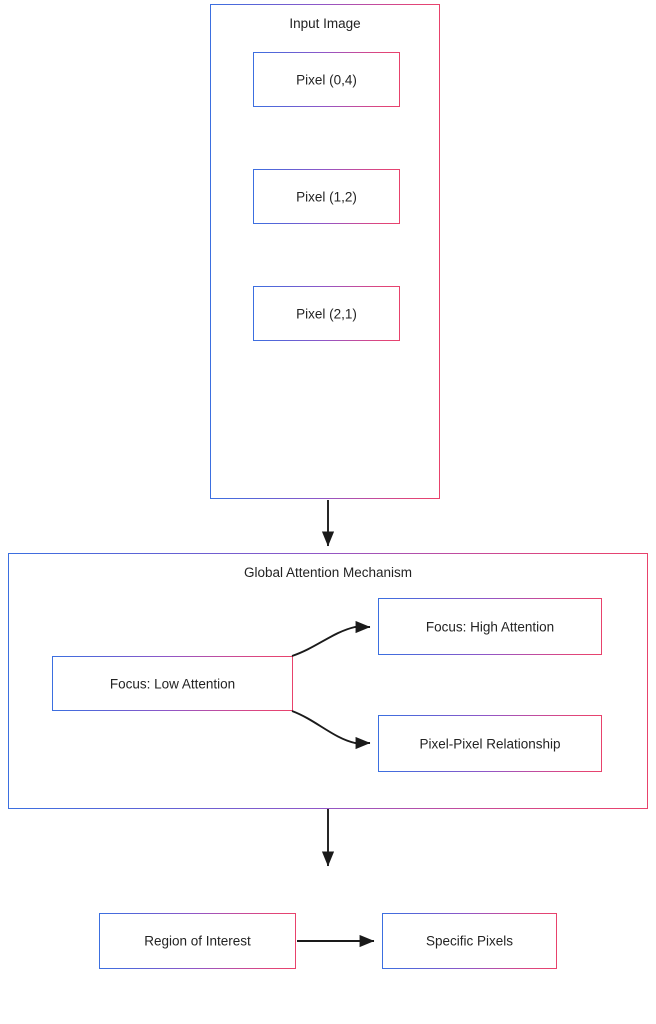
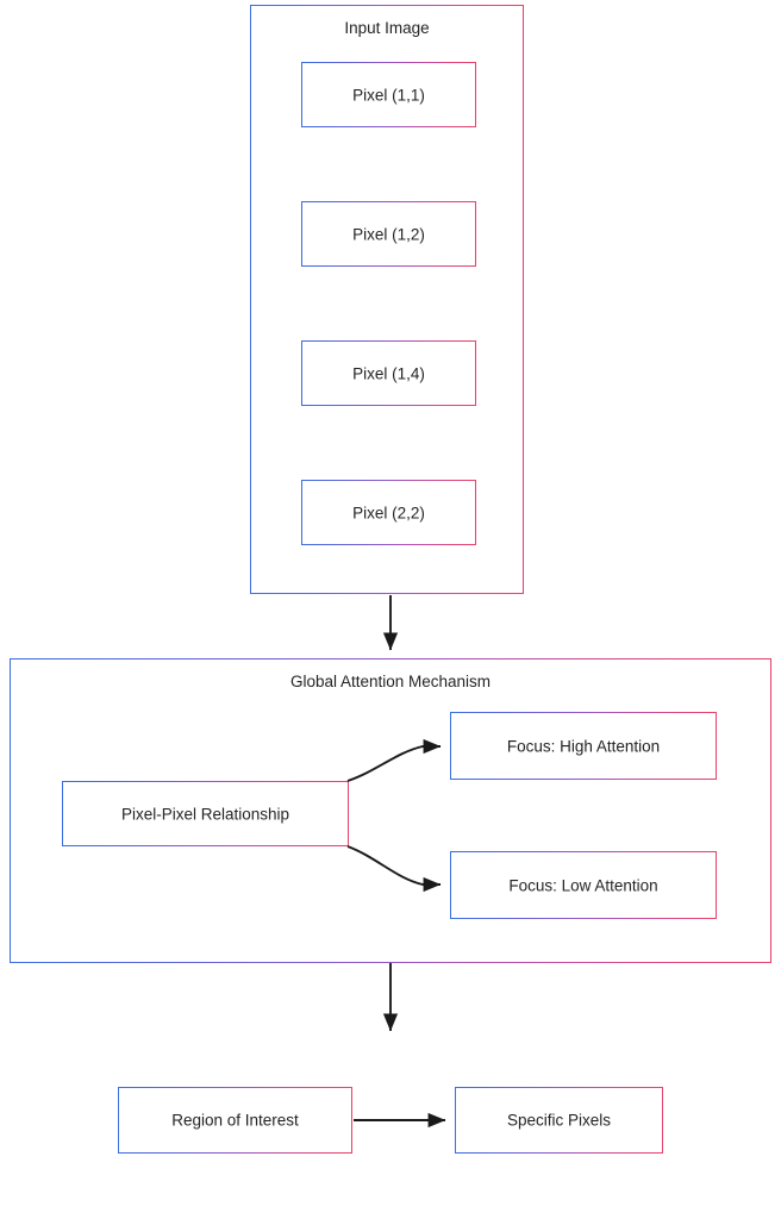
  Input Image
- Pixel (0,4)
+ Pixel (1,1)
  Pixel (1,2)
- Pixel (2,1)
+ Pixel (1,4)
+ Pixel (2,2)
  Global Attention Mechanism
- Focus: Low Attention
+ Pixel-Pixel Relationship
  Focus: High Attention
- Pixel-Pixel Relationship
+ Focus: Low Attention
  Region of Interest
  Specific Pixels
